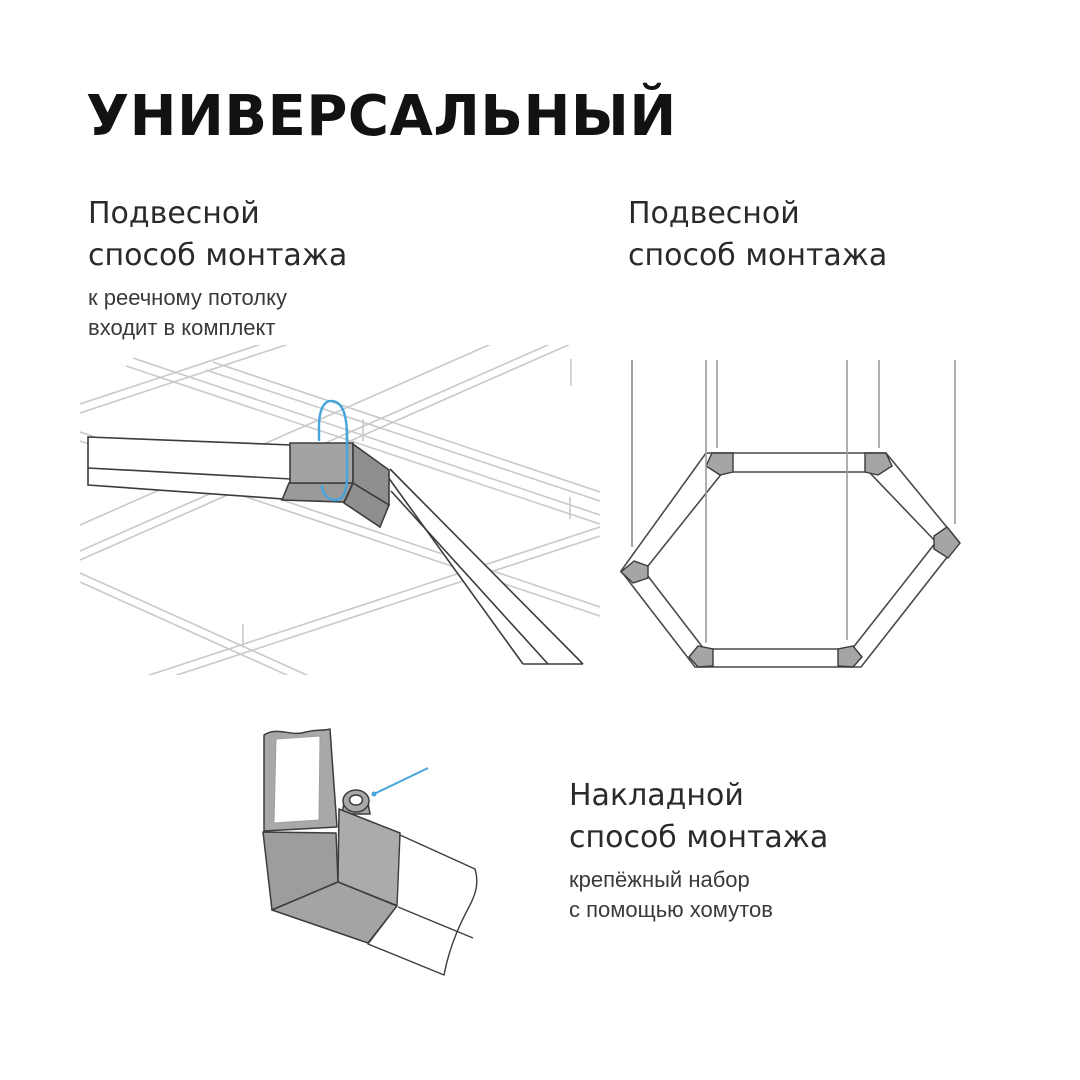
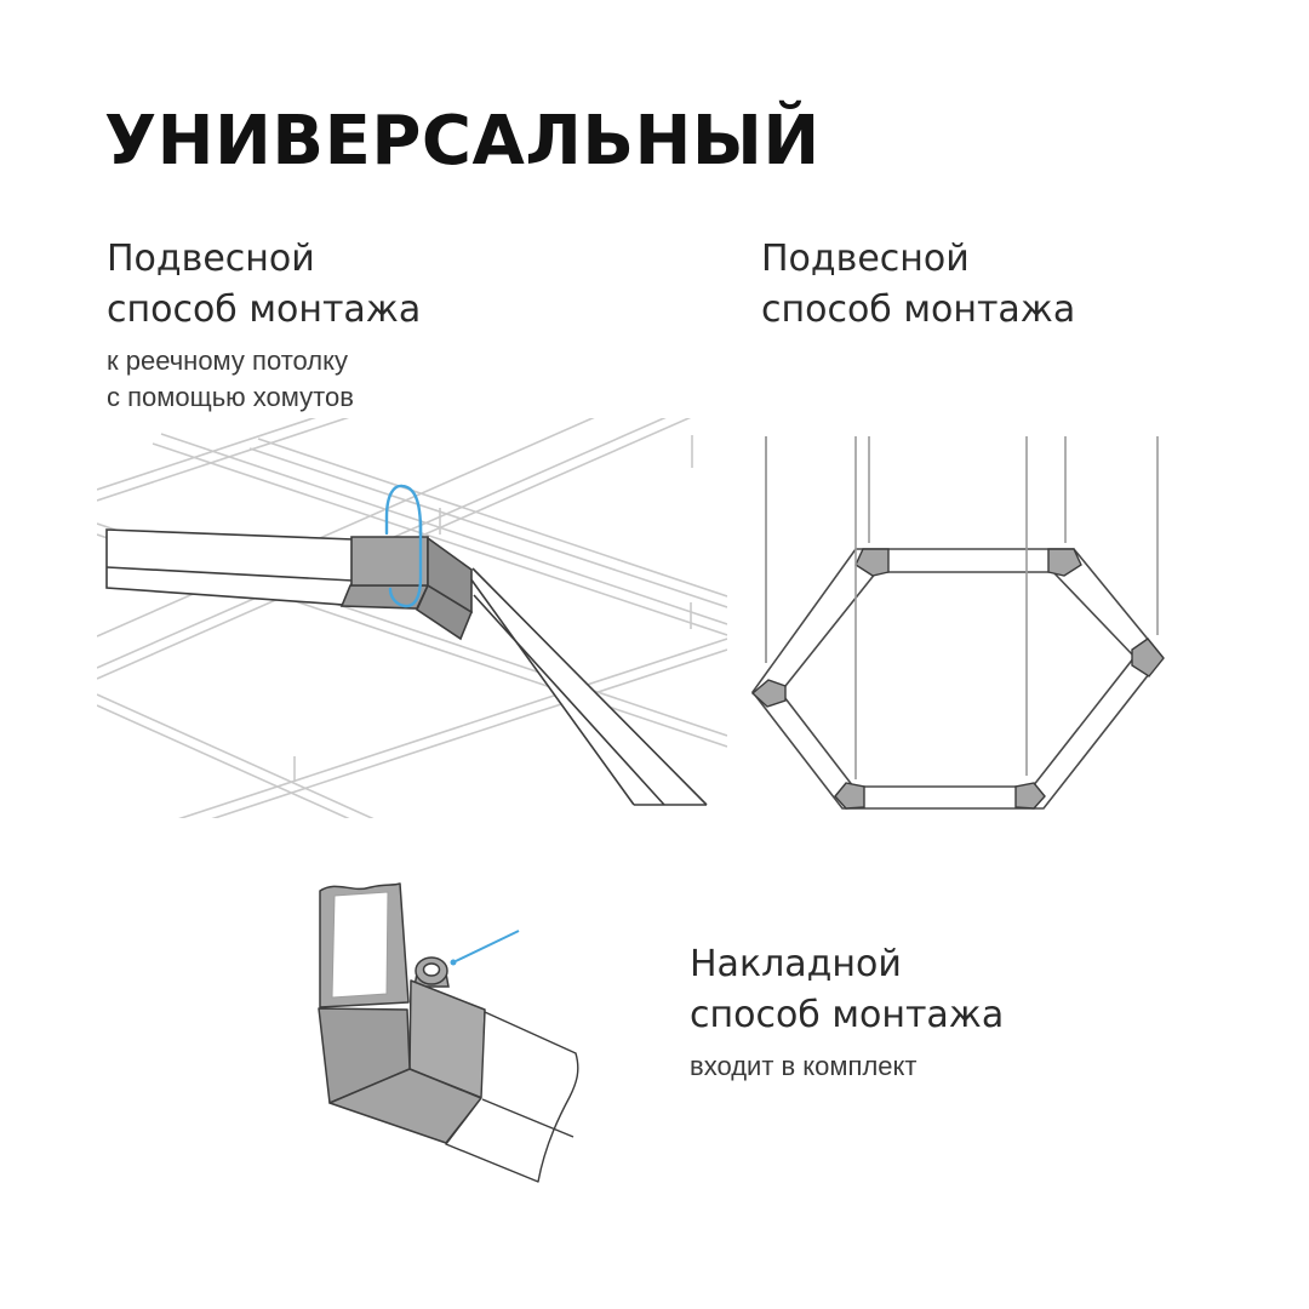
  УНИВЕРСАЛЬНЫЙ
  Подвесной
  способ монтажа
  к реечному потолку
- входит в комплект
+ с помощью хомутов
  Подвесной
  способ монтажа
  Накладной
  способ монтажа
- крепёжный набор
- с помощью хомутов
+ входит в комплект
